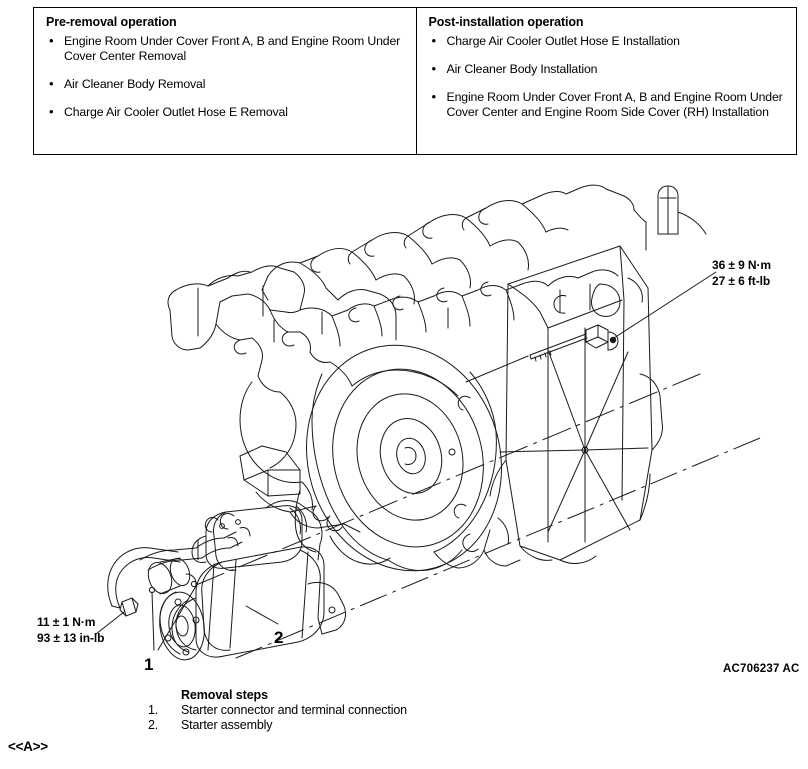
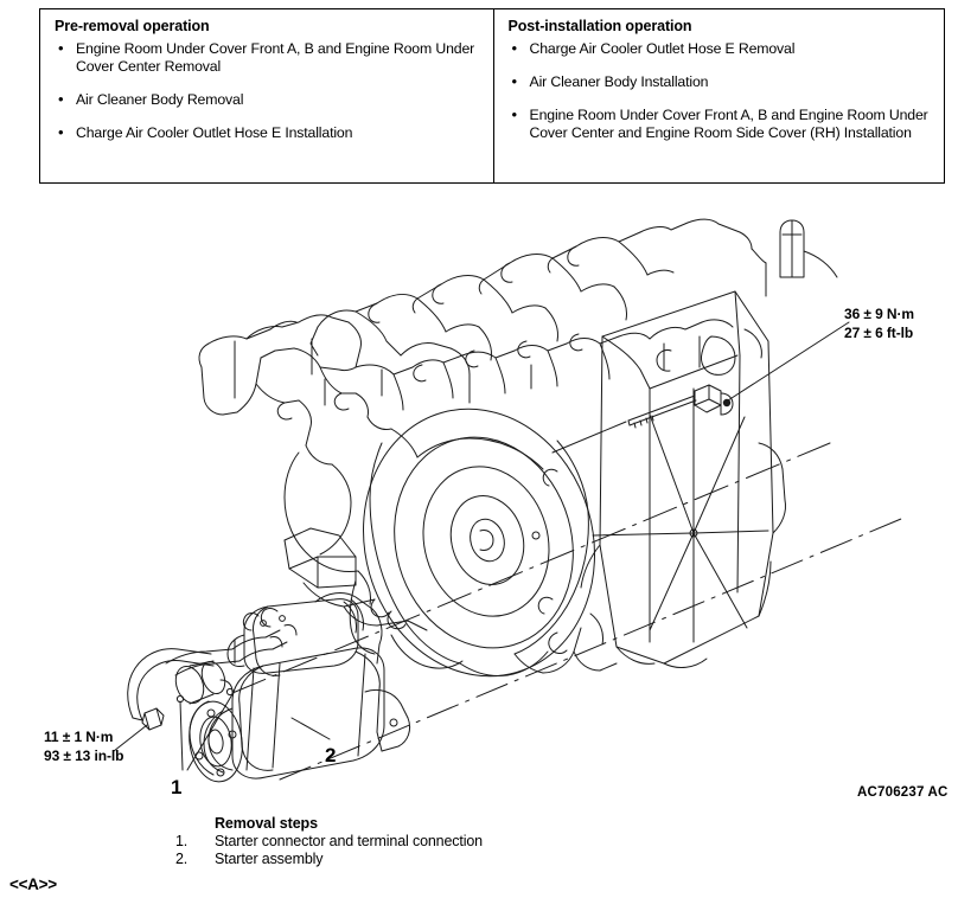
  Pre-removal operation
  •
  Engine Room Under Cover Front A, B and Engine Room Under Cover Center Removal
  •
  Air Cleaner Body Removal
  •
- Charge Air Cooler Outlet Hose E Removal
+ Charge Air Cooler Outlet Hose E Installation
  Post-installation operation
  •
- Charge Air Cooler Outlet Hose E Installation
+ Charge Air Cooler Outlet Hose E Removal
  •
  Air Cleaner Body Installation
  •
  Engine Room Under Cover Front A, B and Engine Room Under Cover Center and Engine Room Side Cover (RH) Installation
  36 ± 9 N·m
  27 ± 6 ft-lb
  11 ± 1 N·m
  93 ± 13 in-lb
  1
  2
  AC706237 AC
  <<A>>
  Removal steps
  1.
  Starter connector and terminal connection
  2.
  Starter assembly
